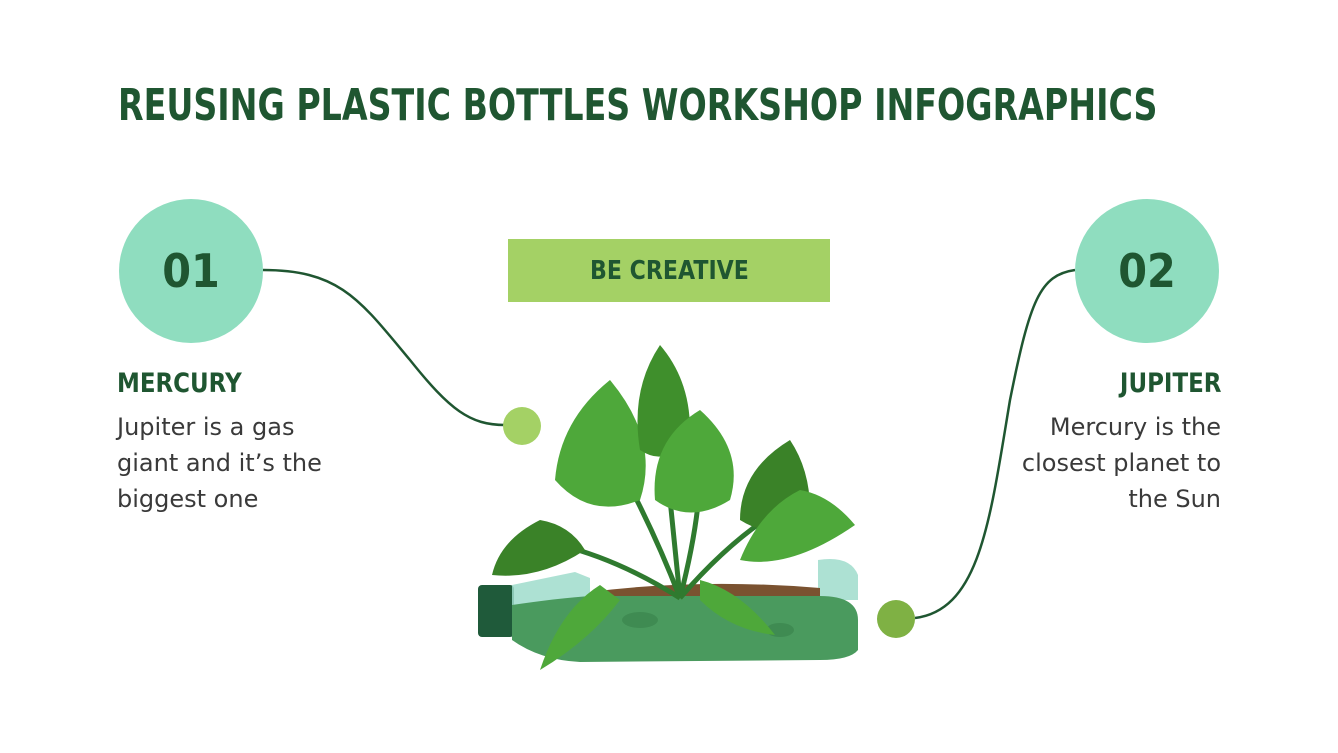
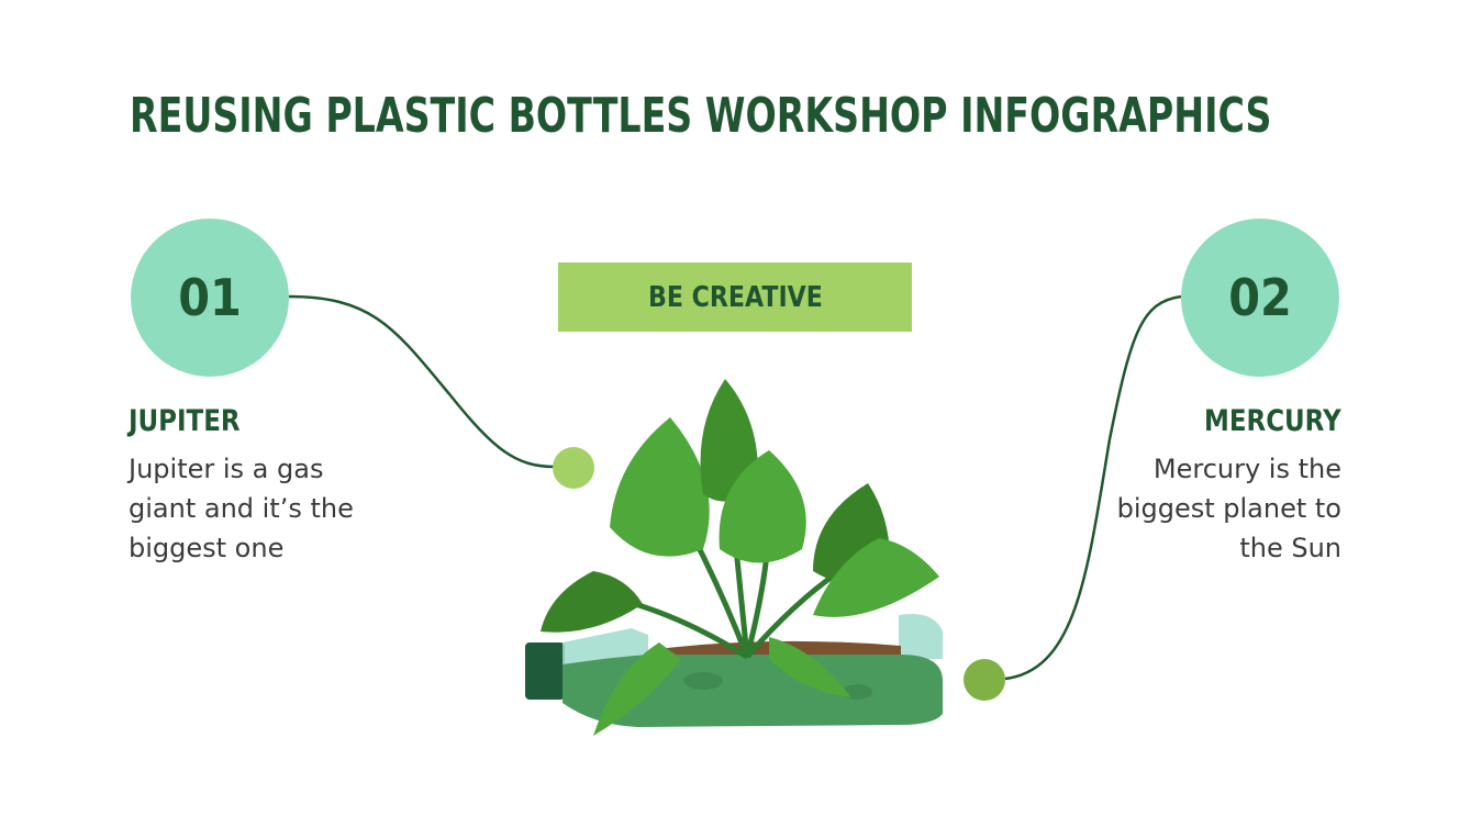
  REUSING PLASTIC BOTTLES WORKSHOP INFOGRAPHICS
  01
  02
  BE CREATIVE
- MERCURY
+ JUPITER
  Jupiter is a gas giant and it’s the biggest one
- JUPITER
+ MERCURY
- Mercury is the closest planet to the Sun
+ Mercury is the biggest planet to the Sun
